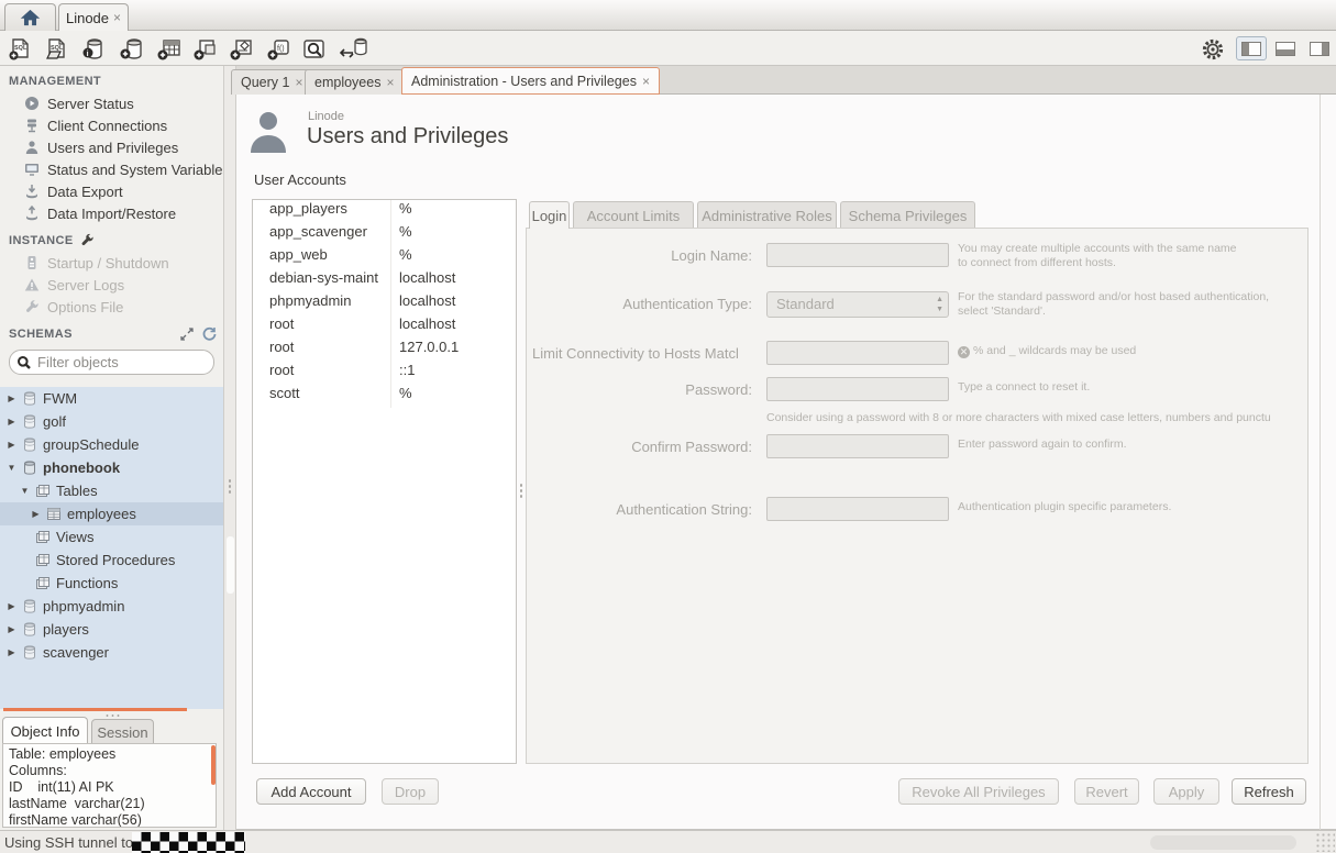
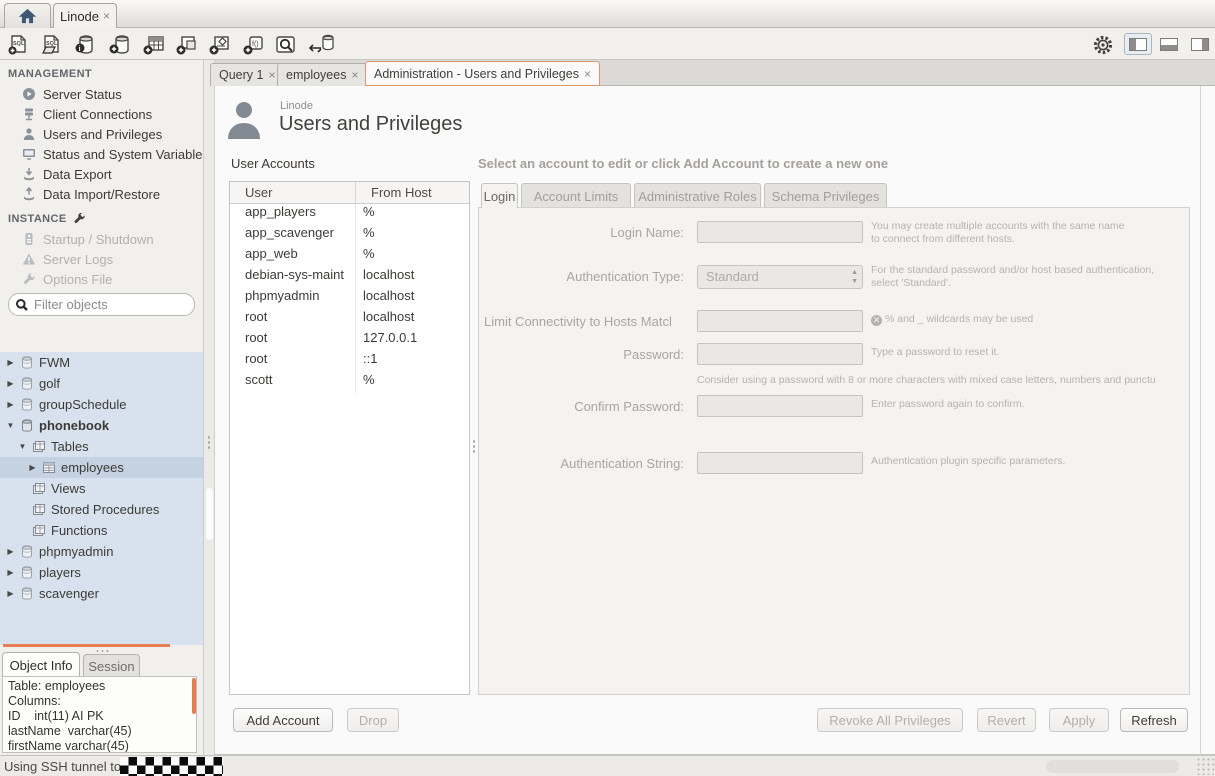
  Linode
  ×
  MANAGEMENT
  Server Status
  Client Connections
  Users and Privileges
  Status and System Variable
  Data Export
  Data Import/Restore
  INSTANCE
  Startup / Shutdown
  Server Logs
  Options File
- SCHEMAS
  Filter objects
  ▶
  FWM
  ▶
  golf
  ▶
  groupSchedule
  ▼
  phonebook
  ▼
  Tables
  ▶
  employees
  Views
  Stored Procedures
  Functions
  ▶
  phpmyadmin
  ▶
  players
  ▶
  scavenger
  Object Info
  Session
  Table: employees
  Columns:
  ID int(11) AI PK
- lastName varchar(21)
+ lastName varchar(45)
- firstName varchar(56)
+ firstName varchar(45)
  Query 1
  ×
  employees
  ×
  Administration - Users and Privileges
  ×
  Linode
  Users and Privileges
  User Accounts
+ Select an account to edit or click Add Account to create a new one
+ User
+ From Host
  app_players
  %
  app_scavenger
  %
  app_web
  %
  debian-sys-maint
  localhost
  phpmyadmin
  localhost
  root
  localhost
  root
  127.0.0.1
  root
  ::1
  scott
  %
  Login
  Account Limits
  Administrative Roles
  Schema Privileges
  Login Name:
  You may create multiple accounts with the same name
  to connect from different hosts.
  Authentication Type:
  Standard
  For the standard password and/or host based authentication,
  select 'Standard'.
  Limit Connectivity to Hosts Matcl
  ✕ % and _ wildcards may be used
  Password:
- Type a connect to reset it.
+ Type a password to reset it.
  Consider using a password with 8 or more characters with mixed case letters, numbers and punctu
  Confirm Password:
  Enter password again to confirm.
  Authentication String:
  Authentication plugin specific parameters.
  Add Account
  Drop
  Revoke All Privileges
  Revert
  Apply
  Refresh
  Using SSH tunnel to
